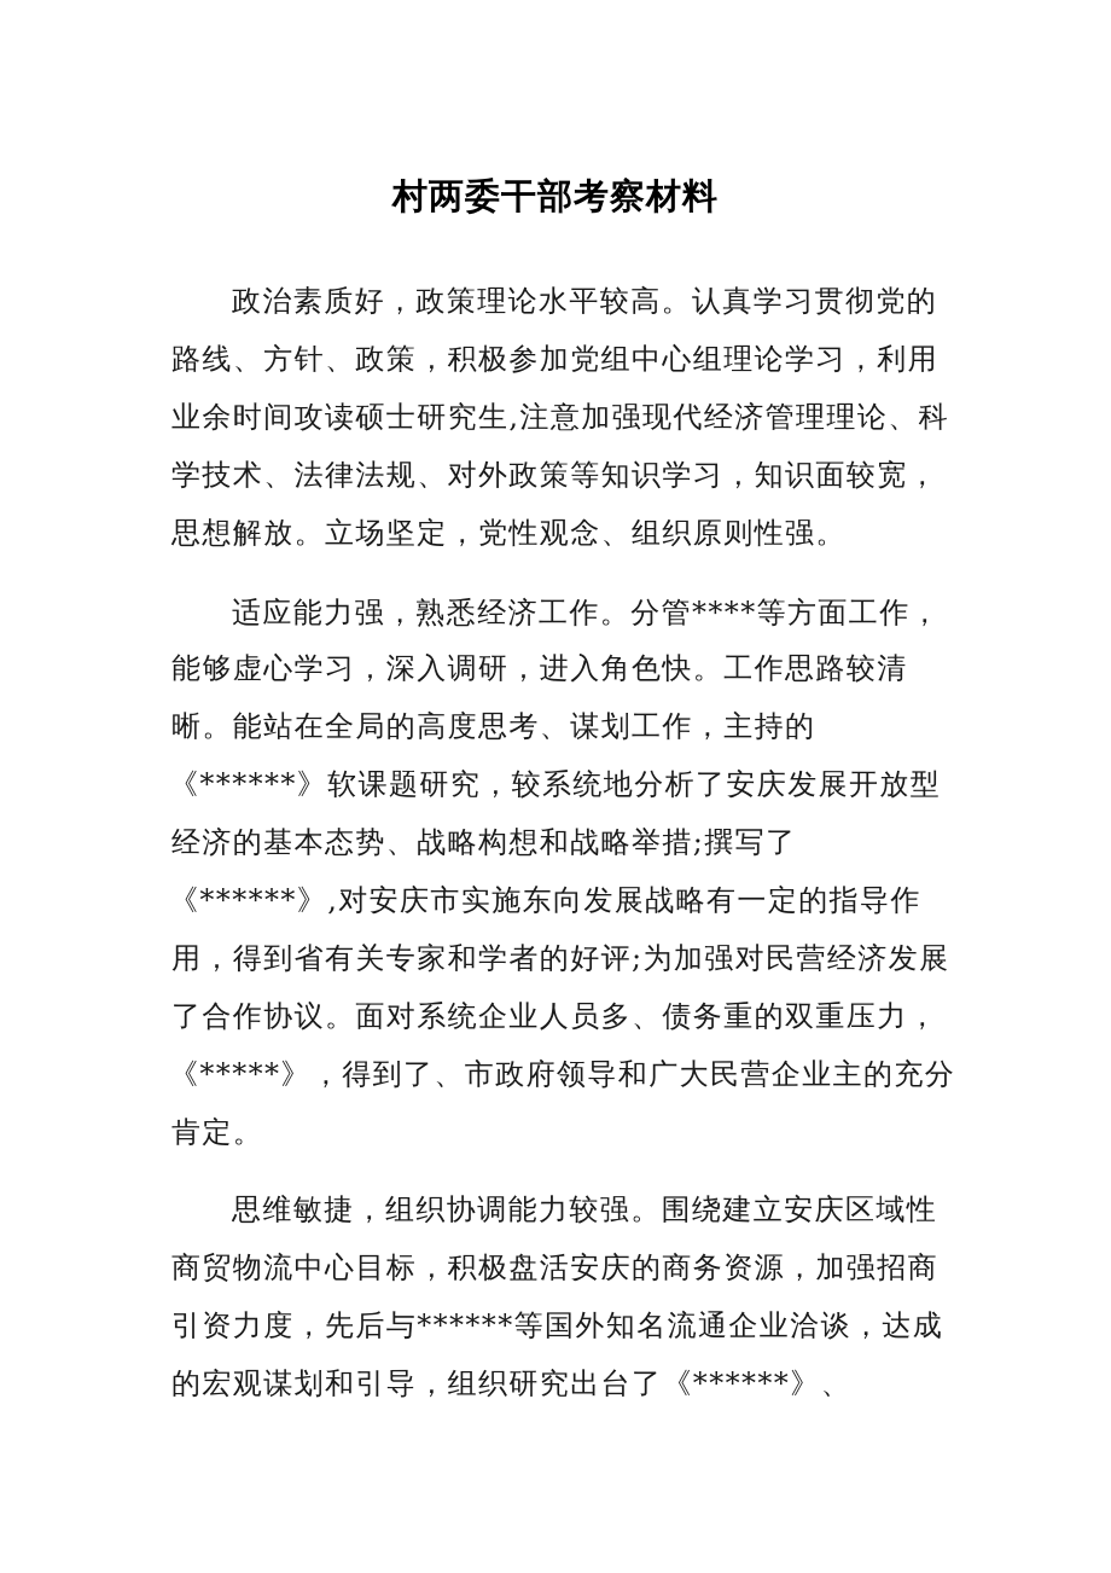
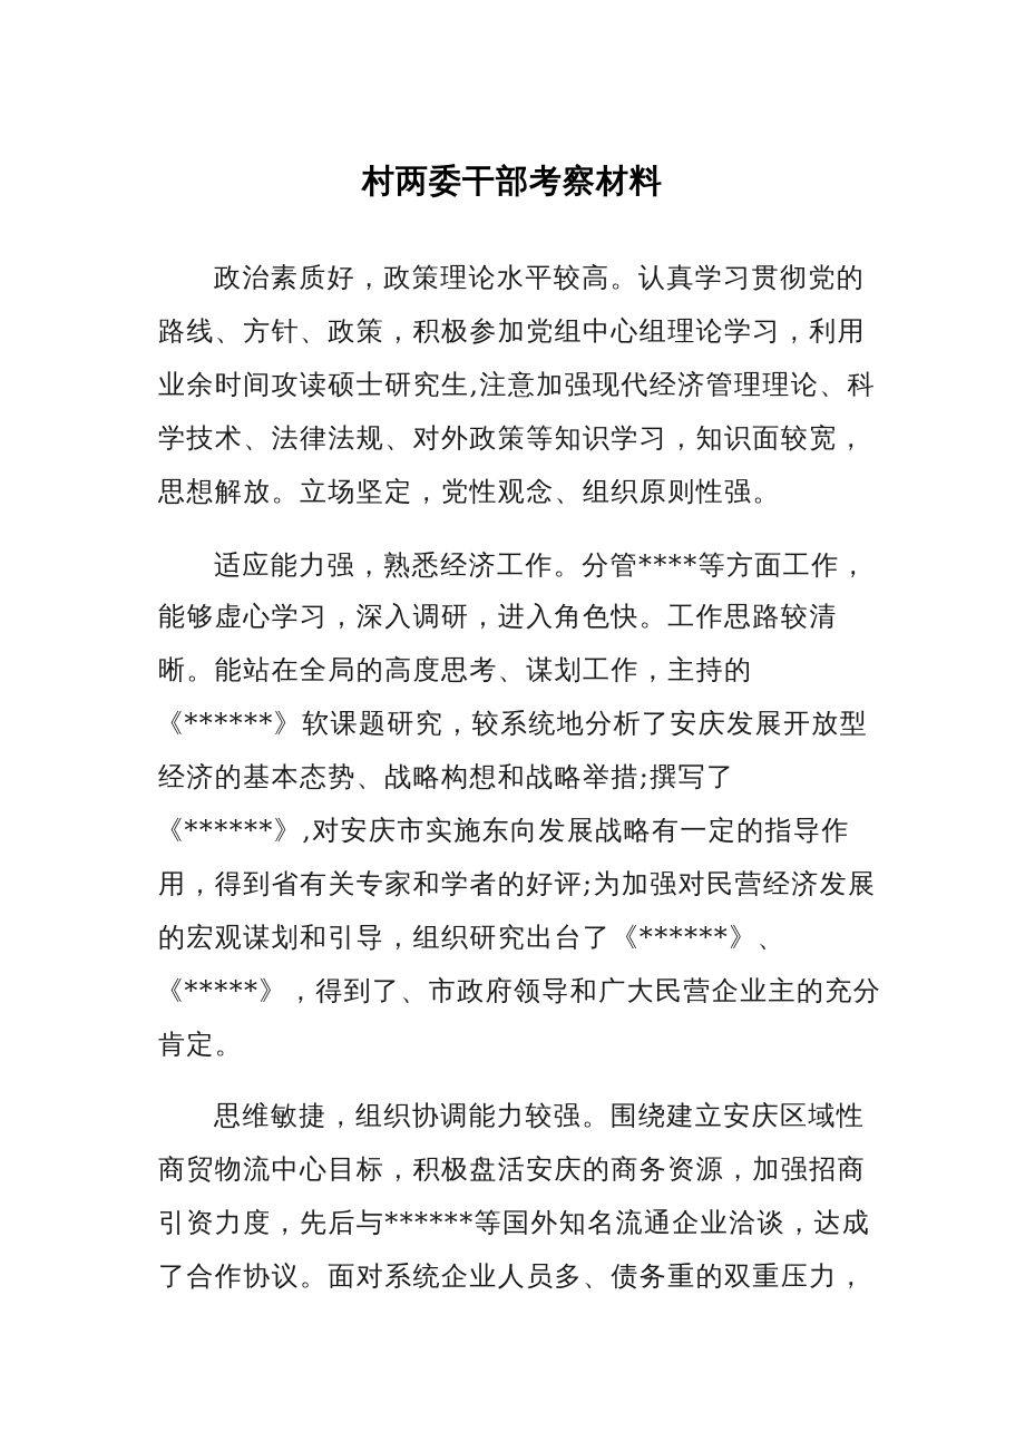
  村两委干部考察材料
  政治素质好，政策理论水平较高。认真学习贯彻党的
  路线、方针、政策，积极参加党组中心组理论学习，利用
  业余时间攻读硕士研究生,注意加强现代经济管理理论、科
  学技术、法律法规、对外政策等知识学习，知识面较宽，
  思想解放。立场坚定，党性观念、组织原则性强。
  适应能力强，熟悉经济工作。分管****等方面工作，
  能够虚心学习，深入调研，进入角色快。工作思路较清
  晰。能站在全局的高度思考、谋划工作，主持的
  《******》软课题研究，较系统地分析了安庆发展开放型
  经济的基本态势、战略构想和战略举措;撰写了
  《******》,对安庆市实施东向发展战略有一定的指导作
  用，得到省有关专家和学者的好评;为加强对民营经济发展
- 了合作协议。面对系统企业人员多、债务重的双重压力，
+ 的宏观谋划和引导，组织研究出台了《******》、
  《*****》，得到了、市政府领导和广大民营企业主的充分
  肯定。
  思维敏捷，组织协调能力较强。围绕建立安庆区域性
  商贸物流中心目标，积极盘活安庆的商务资源，加强招商
  引资力度，先后与******等国外知名流通企业洽谈，达成
- 的宏观谋划和引导，组织研究出台了《******》、
+ 了合作协议。面对系统企业人员多、债务重的双重压力，
